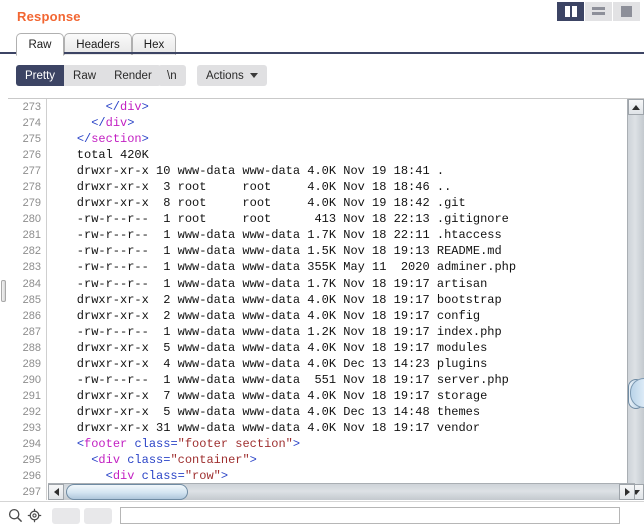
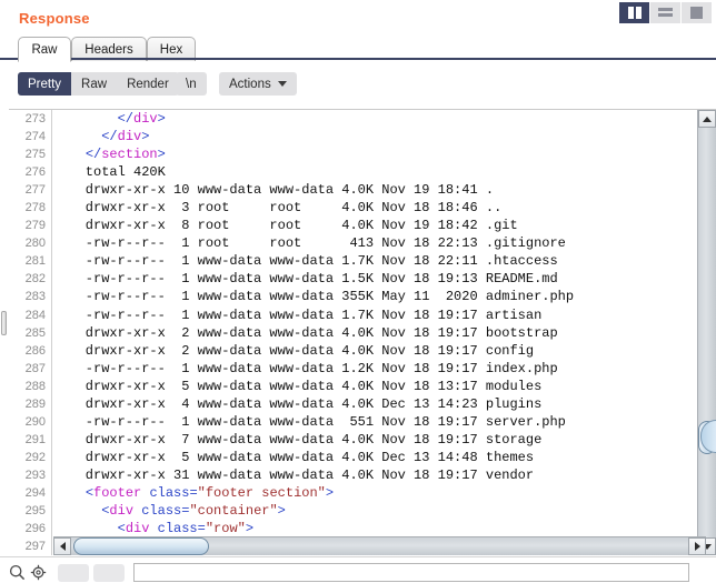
  Response
  Raw
  Headers
  Hex
  Pretty
  Raw
  Render
  \n
  Actions
  273
  274
  275
  276
  277
  278
  279
  280
  281
  282
  283
  284
  285
  286
  287
  288
  289
  290
  291
  292
  293
  294
  295
  296
  297
  </div>
  </div>
  </section>
  total 420K
  drwxr-xr-x 10 www-data www-data 4.0K Nov 19 18:41 .
  drwxr-xr-x 3 root root 4.0K Nov 18 18:46 ..
  drwxr-xr-x 8 root root 4.0K Nov 19 18:42 .git
  -rw-r--r-- 1 root root 413 Nov 18 22:13 .gitignore
  -rw-r--r-- 1 www-data www-data 1.7K Nov 18 22:11 .htaccess
  -rw-r--r-- 1 www-data www-data 1.5K Nov 18 19:13 README.md
  -rw-r--r-- 1 www-data www-data 355K May 11 2020 adminer.php
  -rw-r--r-- 1 www-data www-data 1.7K Nov 18 19:17 artisan
  drwxr-xr-x 2 www-data www-data 4.0K Nov 18 19:17 bootstrap
  drwxr-xr-x 2 www-data www-data 4.0K Nov 18 19:17 config
  -rw-r--r-- 1 www-data www-data 1.2K Nov 18 19:17 index.php
- drwxr-xr-x 5 www-data www-data 4.0K Nov 18 19:17 modules
+ drwxr-xr-x 5 www-data www-data 4.0K Nov 18 13:17 modules
  drwxr-xr-x 4 www-data www-data 4.0K Dec 13 14:23 plugins
  -rw-r--r-- 1 www-data www-data 551 Nov 18 19:17 server.php
  drwxr-xr-x 7 www-data www-data 4.0K Nov 18 19:17 storage
  drwxr-xr-x 5 www-data www-data 4.0K Dec 13 14:48 themes
  drwxr-xr-x 31 www-data www-data 4.0K Nov 18 19:17 vendor
  <footer class="footer section">
  <div class="container">
  <div class="row">
